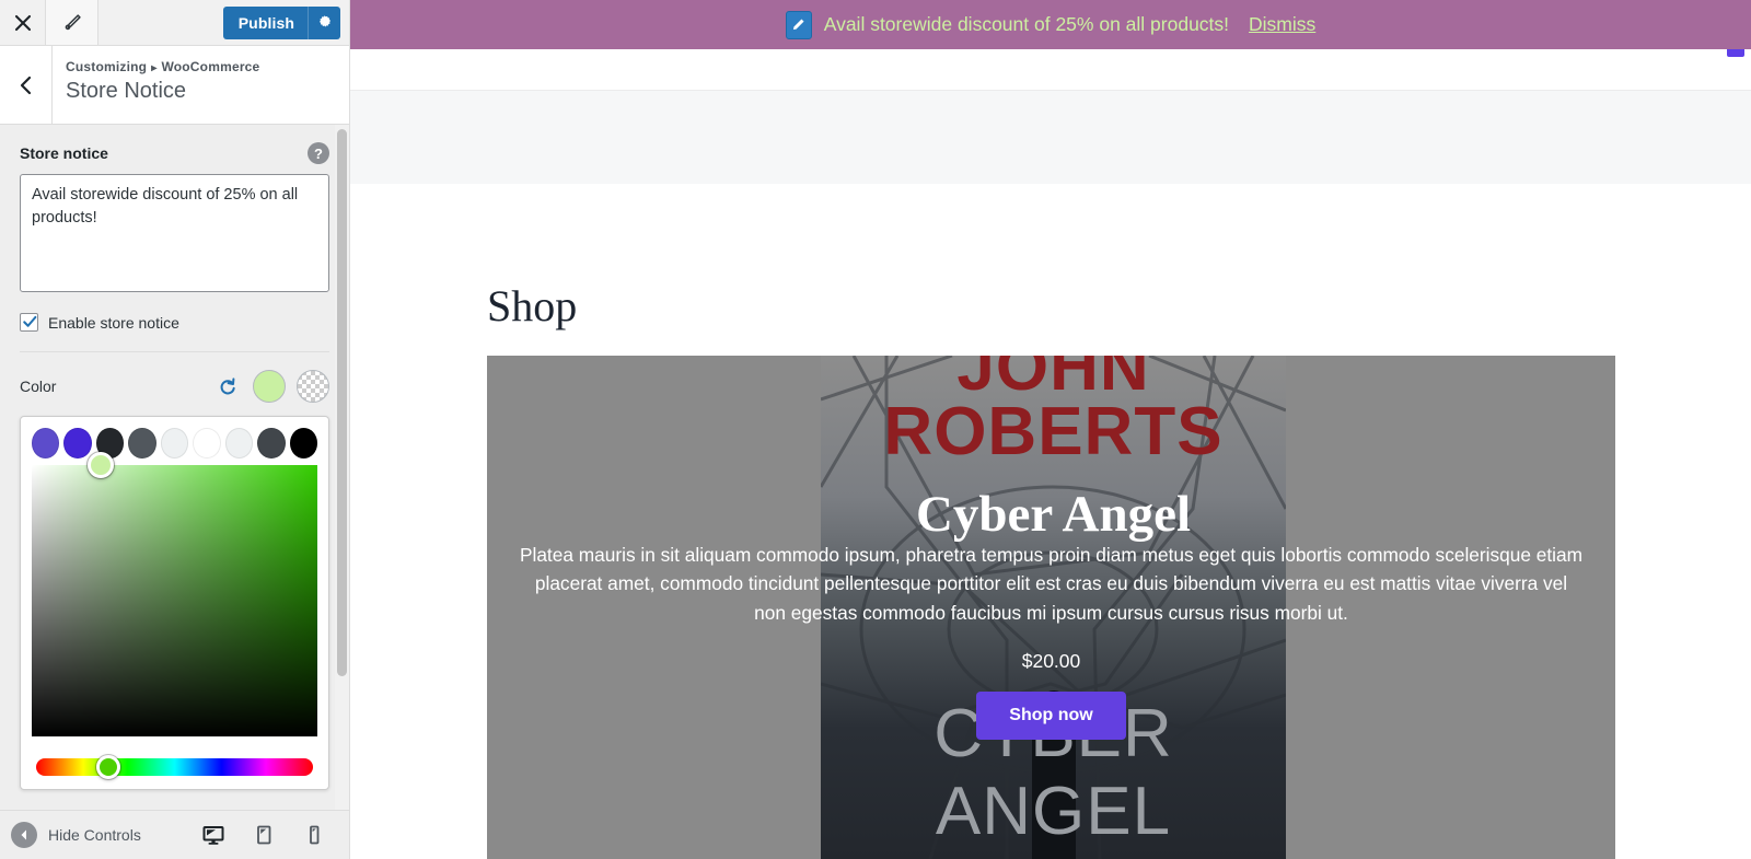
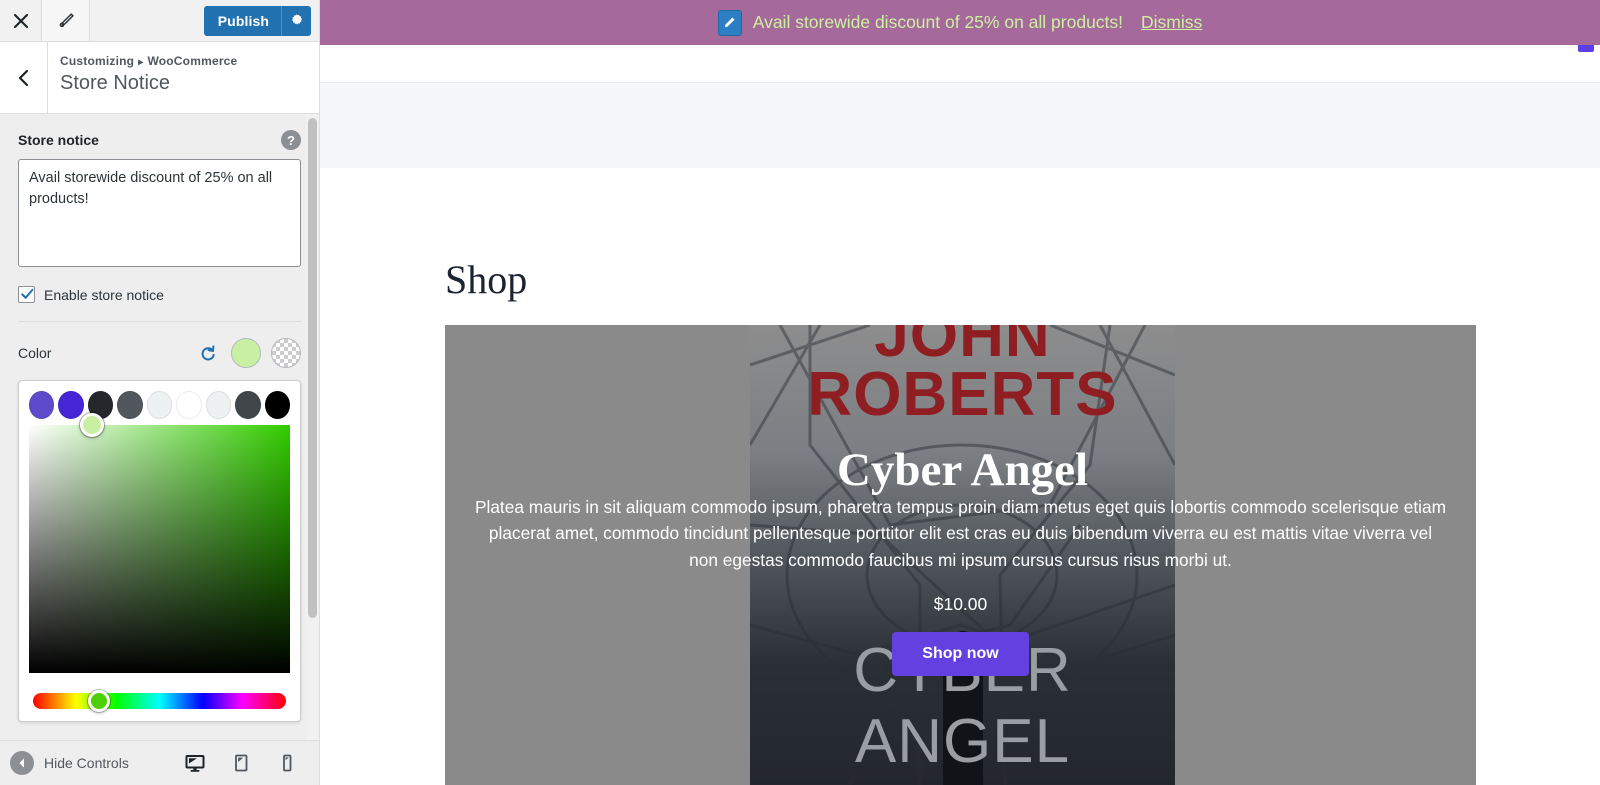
  Publish
  Customizing ▸ WooCommerce
  Store Notice
  Store notice
  ?
  Enable store notice
  Color
  Hide Controls
  Avail storewide discount of 25% on all products!
  Dismiss
  Shop
  JOHN ROBERTS
  Cyber Angel
  CR ANGEL
  Platea mauris in sit aliquam commodo ipsum, pharetra tempus proin diam metus eget quis lobortis commodo scelerisque etiam placerat amet, commodo tincidunt pellentesque porttitor elit est cras eu duis bibendum viverra eu est mattis vitae viverra vel non egestas commodo faucibus mi ipsum cursus cursus risus morbi ut.
- $20.00
+ $10.00
  Shop now
